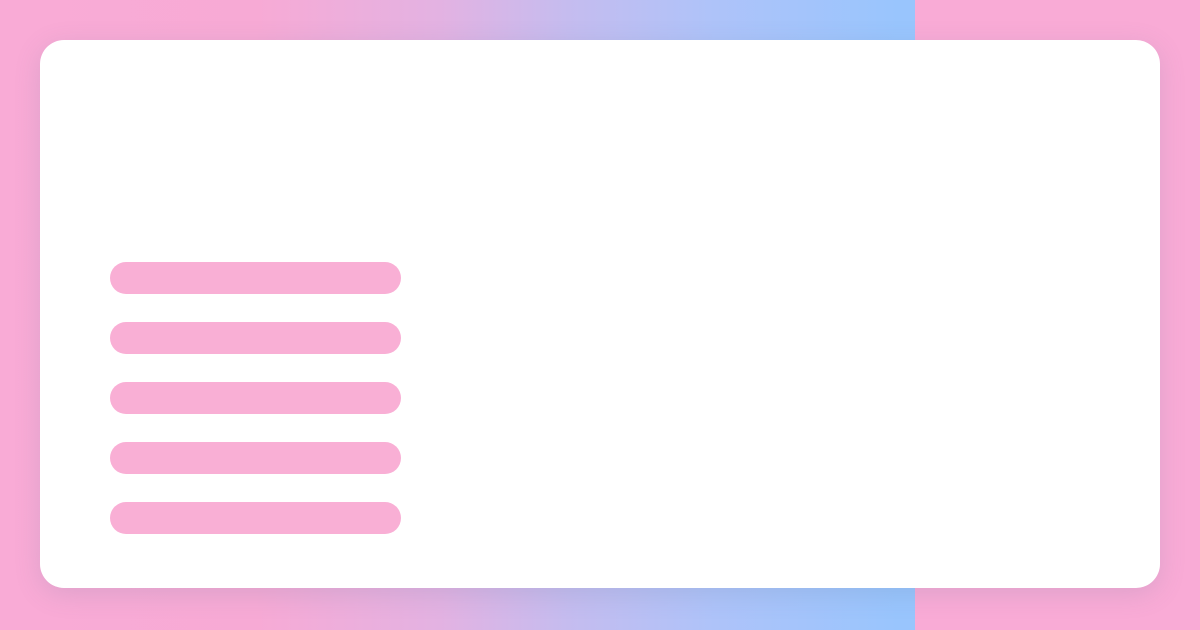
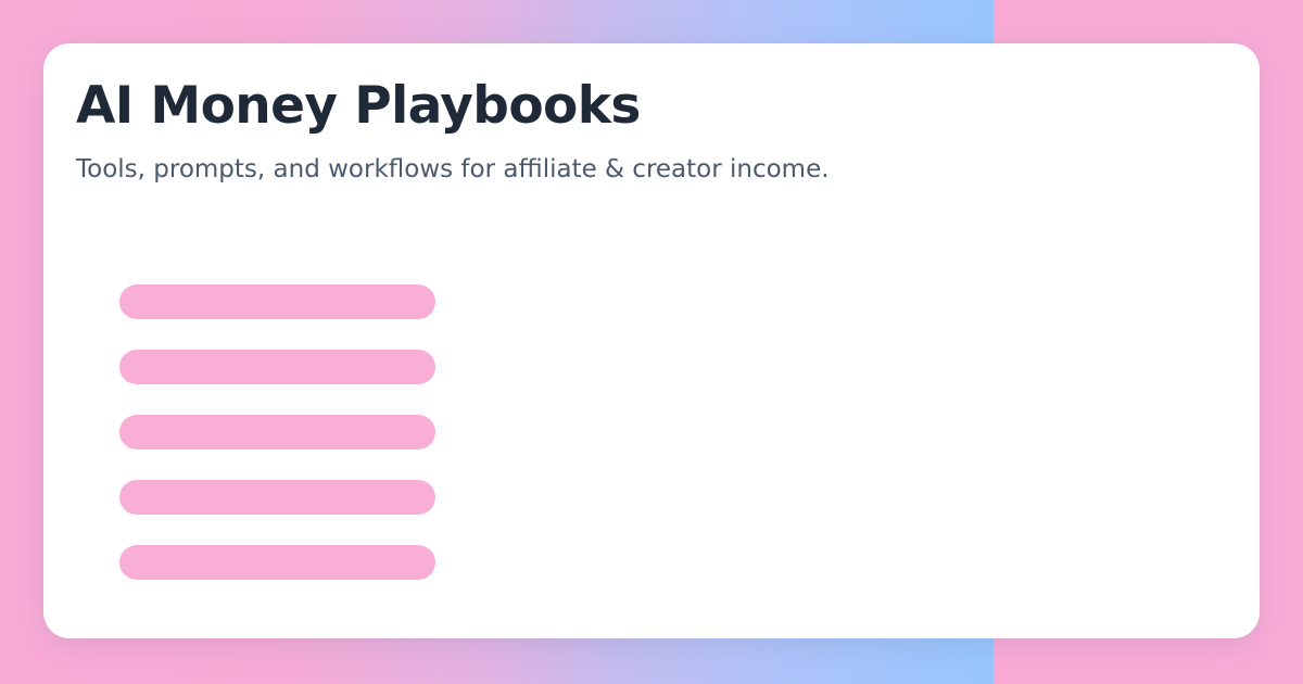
+ AI Money Playbooks
+ Tools, prompts, and workflows for affiliate & creator income.
